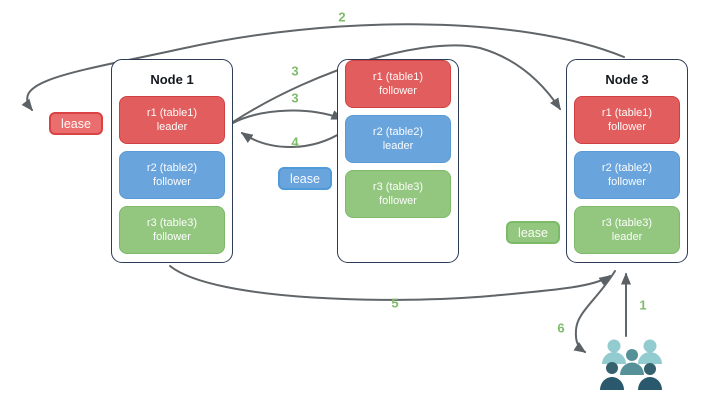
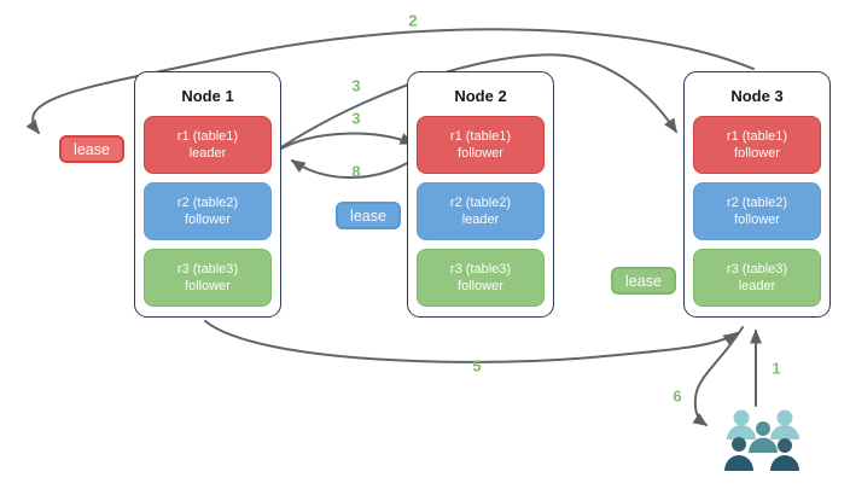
  Node 1
  r1 (table1)
  leader
  r2 (table2)
  follower
  r3 (table3)
  follower
+ Node 2
  r1 (table1)
  follower
  r2 (table2)
  leader
  r3 (table3)
  follower
  Node 3
  r1 (table1)
  follower
  r2 (table2)
  follower
  r3 (table3)
  leader
  lease
  lease
  lease
  2
  3
  3
- 4
+ 8
  5
  6
  1
